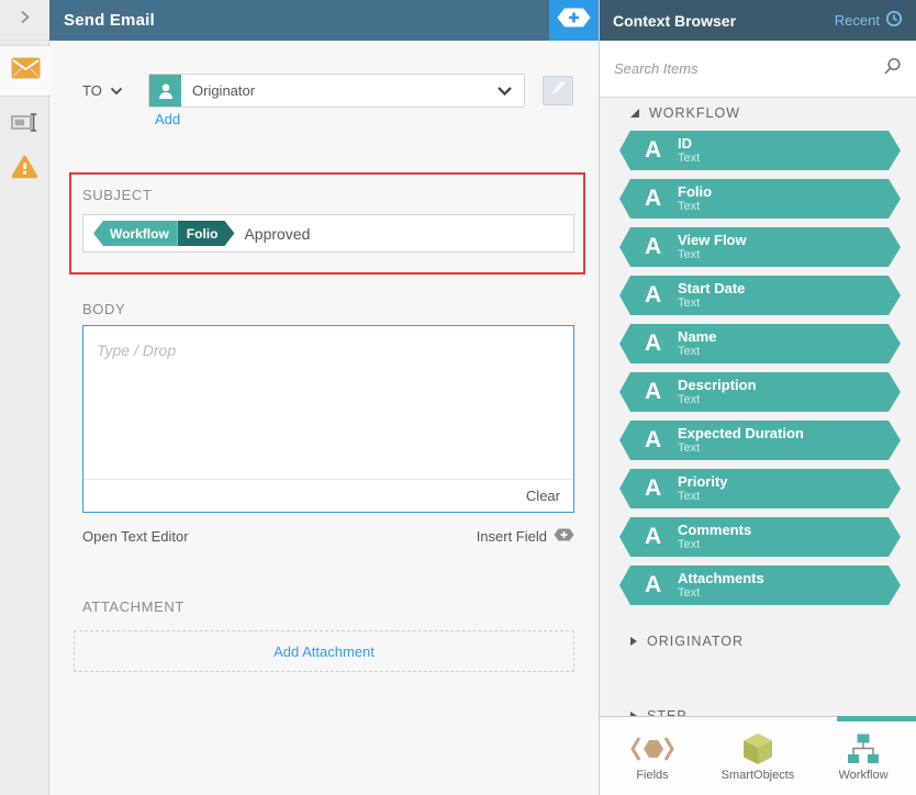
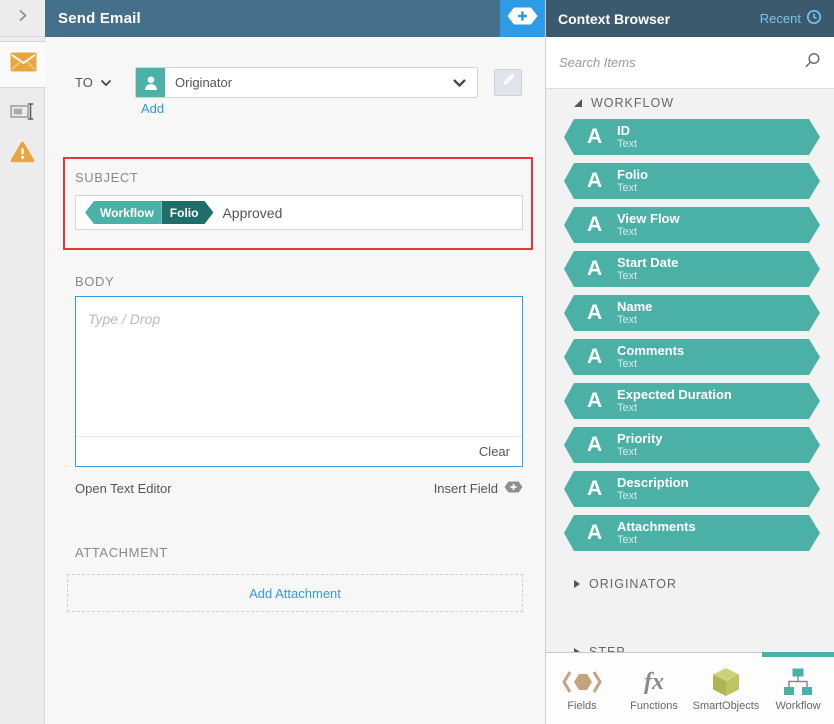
  Send Email
  TO
  Originator
  Add
  SUBJECT
  Workflow
  Folio
  Approved
  BODY
  Type / Drop
  Clear
  Open Text Editor
  Insert Field
  ATTACHMENT
  Add Attachment
  Context Browser
  Recent
  Search Items
  WORKFLOW
  A
  ID
  Text
  A
  Folio
  Text
  A
  View Flow
  Text
  A
  Start Date
  Text
  A
  Name
  Text
  A
- Description
+ Comments
  Text
  A
  Expected Duration
  Text
  A
  Priority
  Text
  A
- Comments
+ Description
  Text
  A
  Attachments
  Text
  ORIGINATOR
  Fields
+ fx
+ Functions
  SmartObjects
  Workflow
